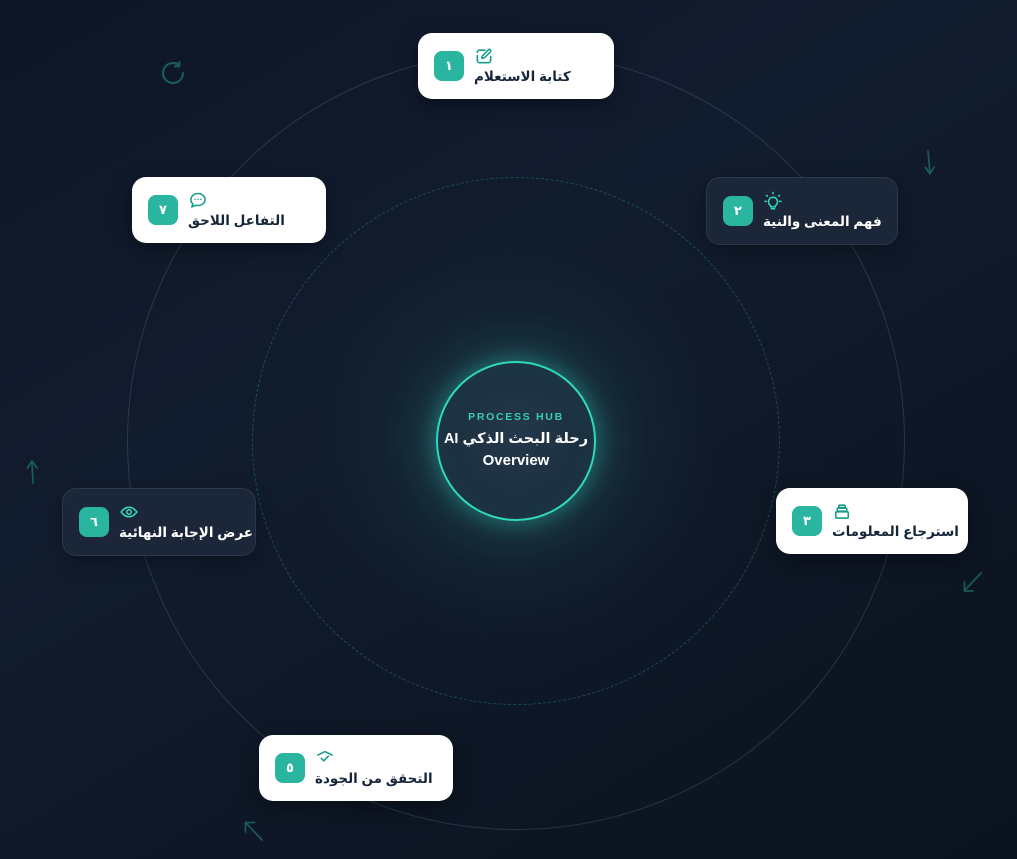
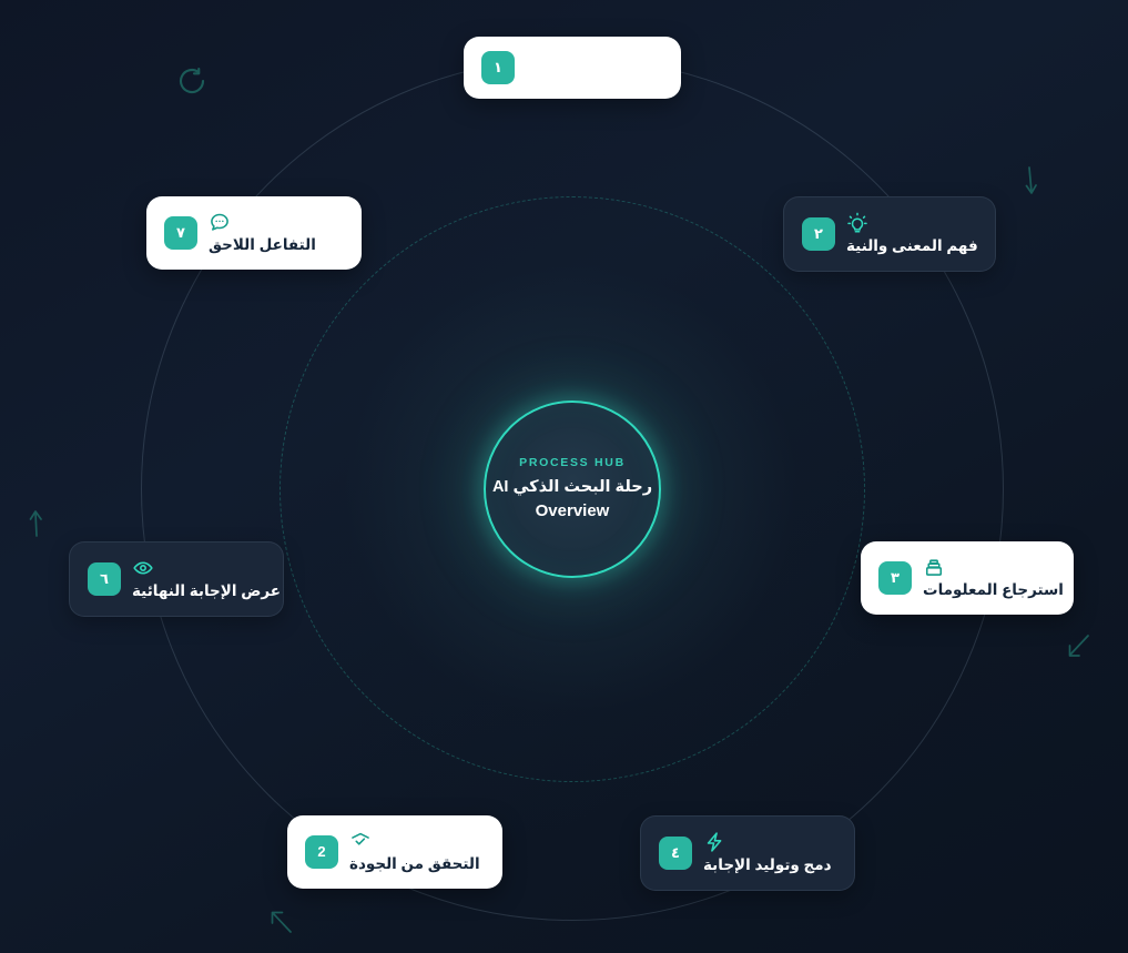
  PROCESS HUB
  رحلة البحث الذكي AI
  Overview
  ١
- كتابة الاستعلام
  ٢
  فهم المعنى والنية
  ٣
  استرجاع المعلومات
+ ٤
+ دمج وتوليد الإجابة
- ٥
+ 2
  التحقق من الجودة
  ٦
  عرض الإجابة النهائية
  ٧
  التفاعل اللاحق
